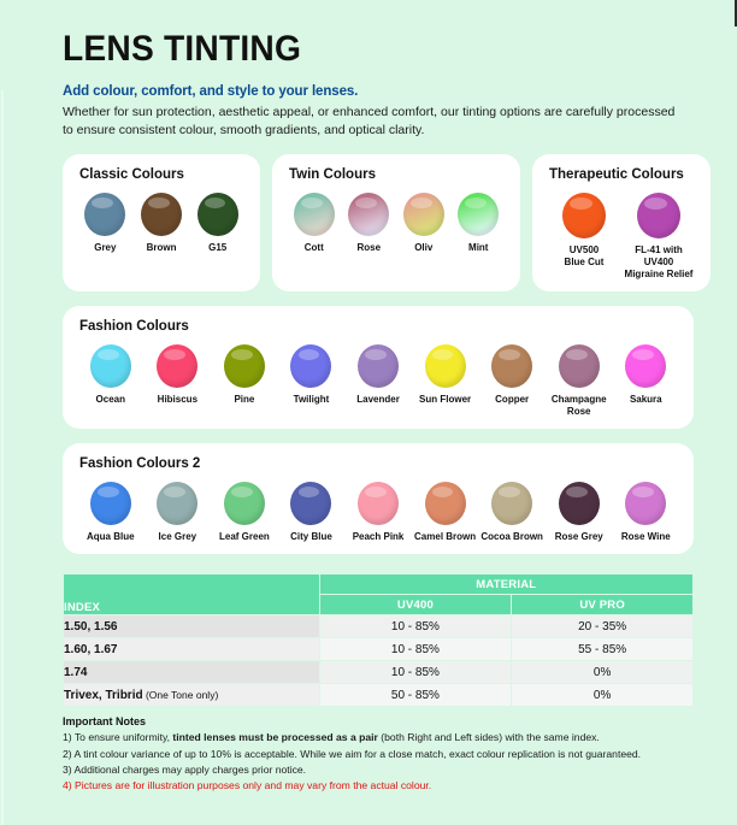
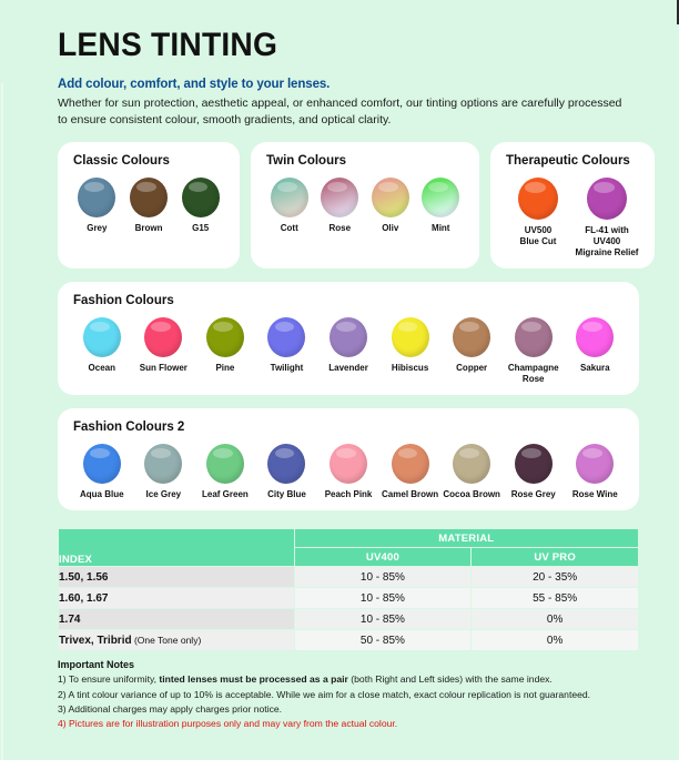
  LENS TINTING
  Add colour, comfort, and style to your lenses.
  Whether for sun protection, aesthetic appeal, or enhanced comfort, our tinting options are carefully processed to ensure consistent colour, smooth gradients, and optical clarity.
  Classic Colours
  Grey
  Brown
  G15
  Twin Colours
  Cott
  Rose
  Oliv
  Mint
  Therapeutic Colours
  UV500
  Blue Cut
  FL-41 with UV400
  Migraine Relief
  Fashion Colours
  Ocean
- Hibiscus
+ Sun Flower
  Pine
  Twilight
  Lavender
- Sun Flower
+ Hibiscus
  Copper
  Champagne
  Rose
  Sakura
  Fashion Colours 2
  Aqua Blue
  Ice Grey
  Leaf Green
  City Blue
  Peach Pink
  Camel Brown
  Cocoa Brown
  Rose Grey
  Rose Wine
  INDEX	MATERIAL
  UV400	UV PRO
  1.50, 1.56	10 - 85%	20 - 35%
  1.60, 1.67	10 - 85%	55 - 85%
  1.74	10 - 85%	0%
  Trivex, Tribrid (One Tone only)	50 - 85%	0%
  Important Notes
  1) To ensure uniformity, tinted lenses must be processed as a pair (both Right and Left sides) with the same index.
  2) A tint colour variance of up to 10% is acceptable. While we aim for a close match, exact colour replication is not guaranteed.
  3) Additional charges may apply charges prior notice.
  4) Pictures are for illustration purposes only and may vary from the actual colour.
